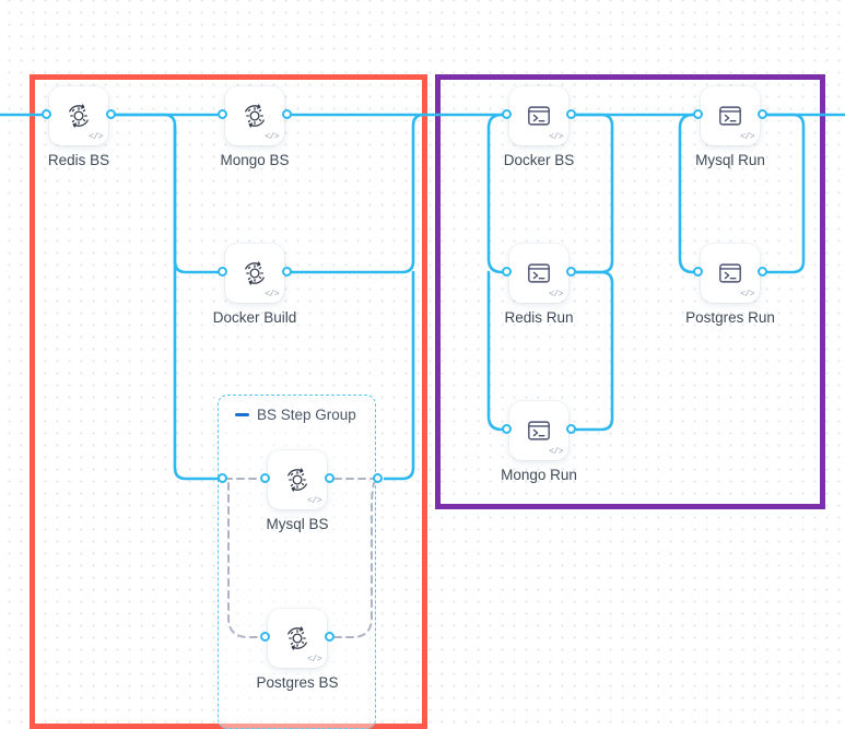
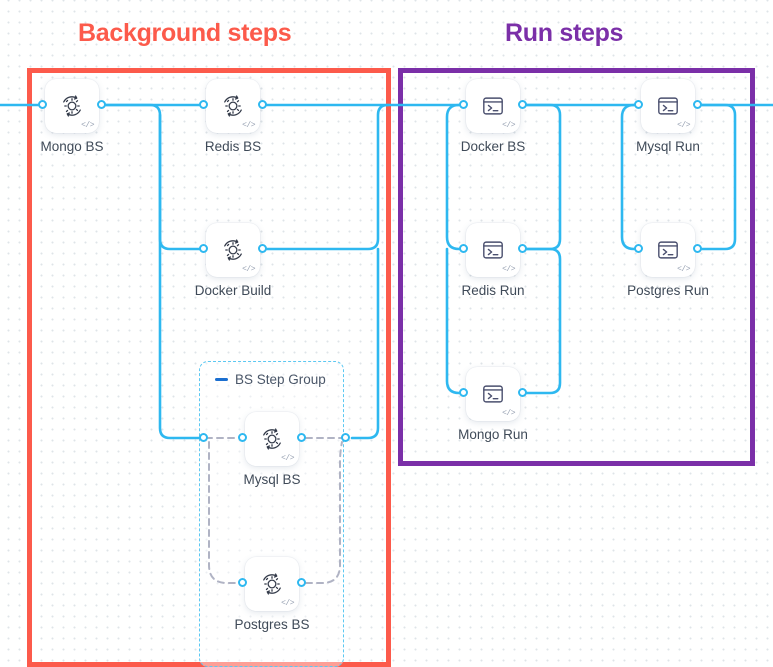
+ Background steps
+ Run steps
  BS Step Group
  </>
- Redis BS
+ Mongo BS
  </>
- Mongo BS
+ Redis BS
  </>
  Docker Build
  </>
  Mysql BS
  </>
  Postgres BS
  </>
  Docker BS
  </>
  Mysql Run
  </>
  Redis Run
  </>
  Postgres Run
  </>
  Mongo Run
